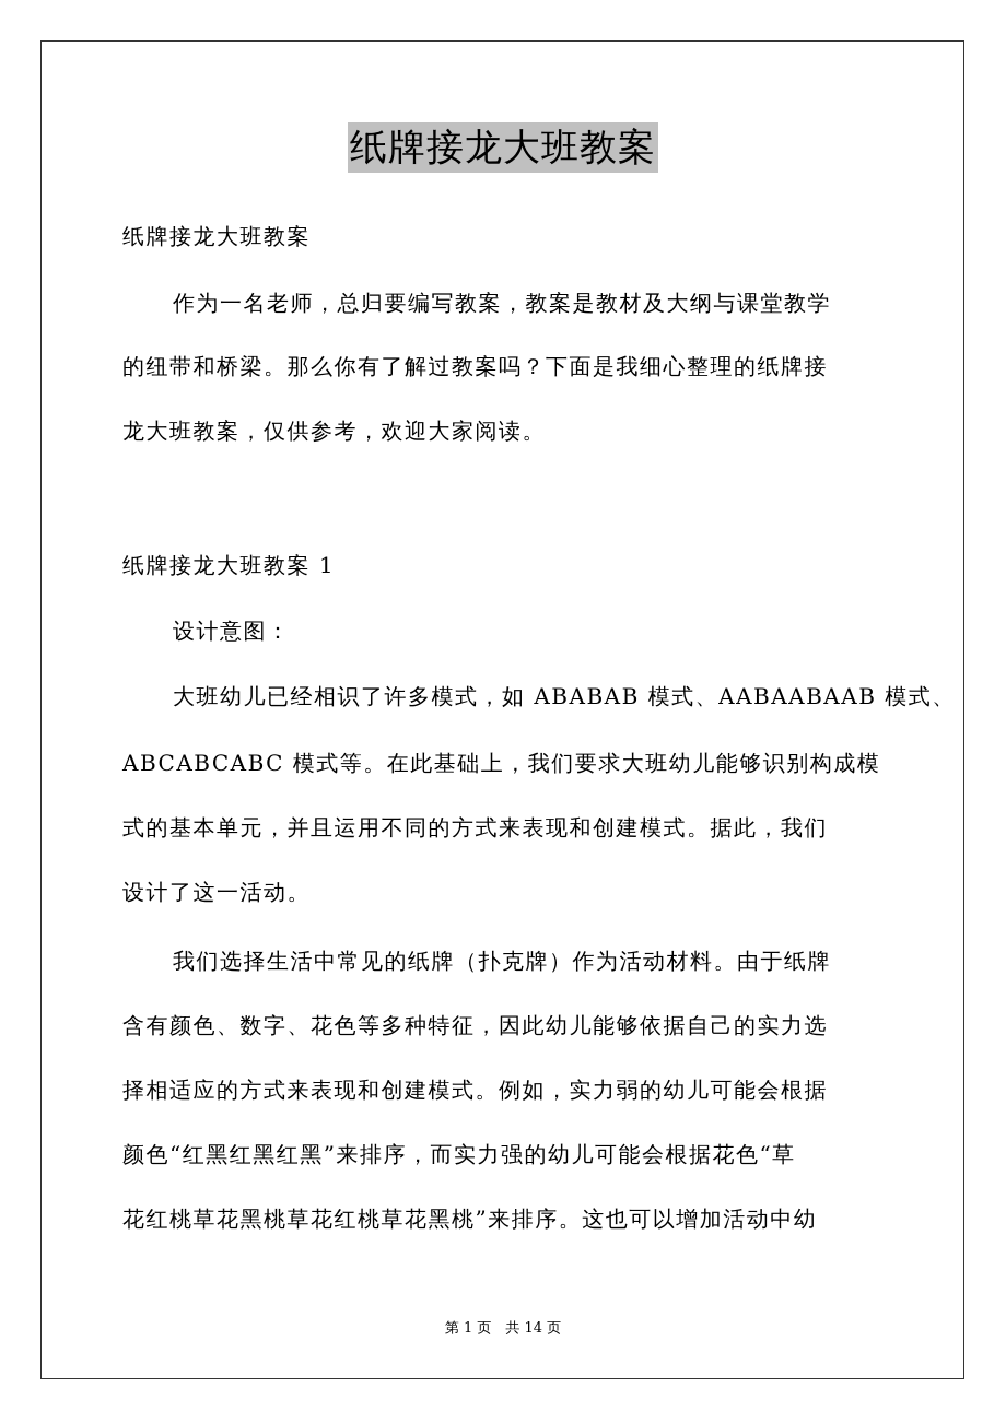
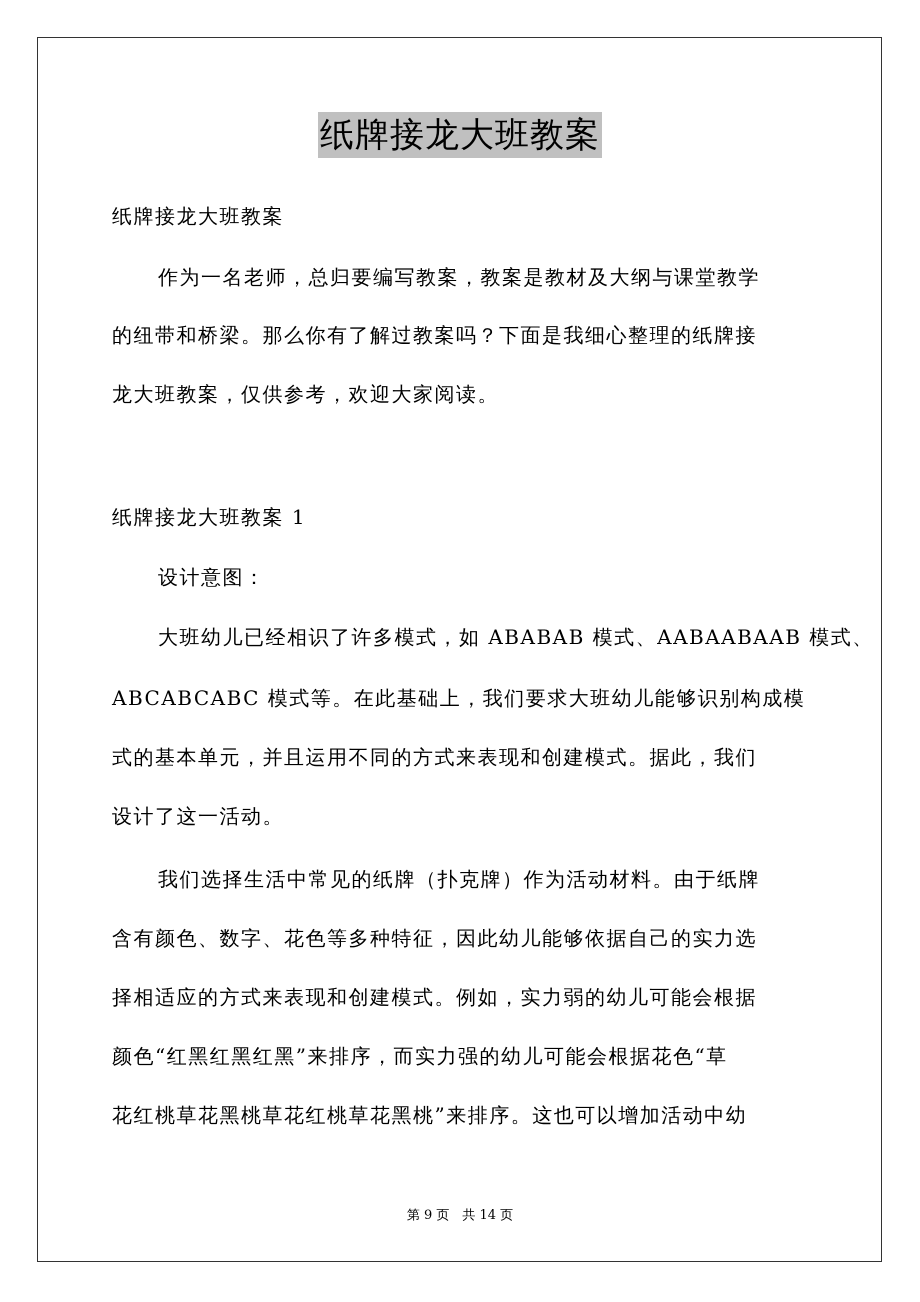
  纸牌接龙大班教案
  纸牌接龙大班教案
  作为一名老师，总归要编写教案，教案是教材及大纲与课堂教学
  的纽带和桥梁。那么你有了解过教案吗？下面是我细心整理的纸牌接
  龙大班教案，仅供参考，欢迎大家阅读。
  纸牌接龙大班教案 1
  设计意图：
  大班幼儿已经相识了许多模式，如 ABABAB 模式、AABAABAAB 模式、
  ABCABCABC 模式等。在此基础上，我们要求大班幼儿能够识别构成模
  式的基本单元，并且运用不同的方式来表现和创建模式。据此，我们
  设计了这一活动。
  我们选择生活中常见的纸牌（扑克牌）作为活动材料。由于纸牌
  含有颜色、数字、花色等多种特征，因此幼儿能够依据自己的实力选
  择相适应的方式来表现和创建模式。例如，实力弱的幼儿可能会根据
  颜色“红黑红黑红黑”来排序，而实力强的幼儿可能会根据花色“草
  花红桃草花黑桃草花红桃草花黑桃”来排序。这也可以增加活动中幼
- 第 1 页 共 14 页
+ 第 9 页 共 14 页
